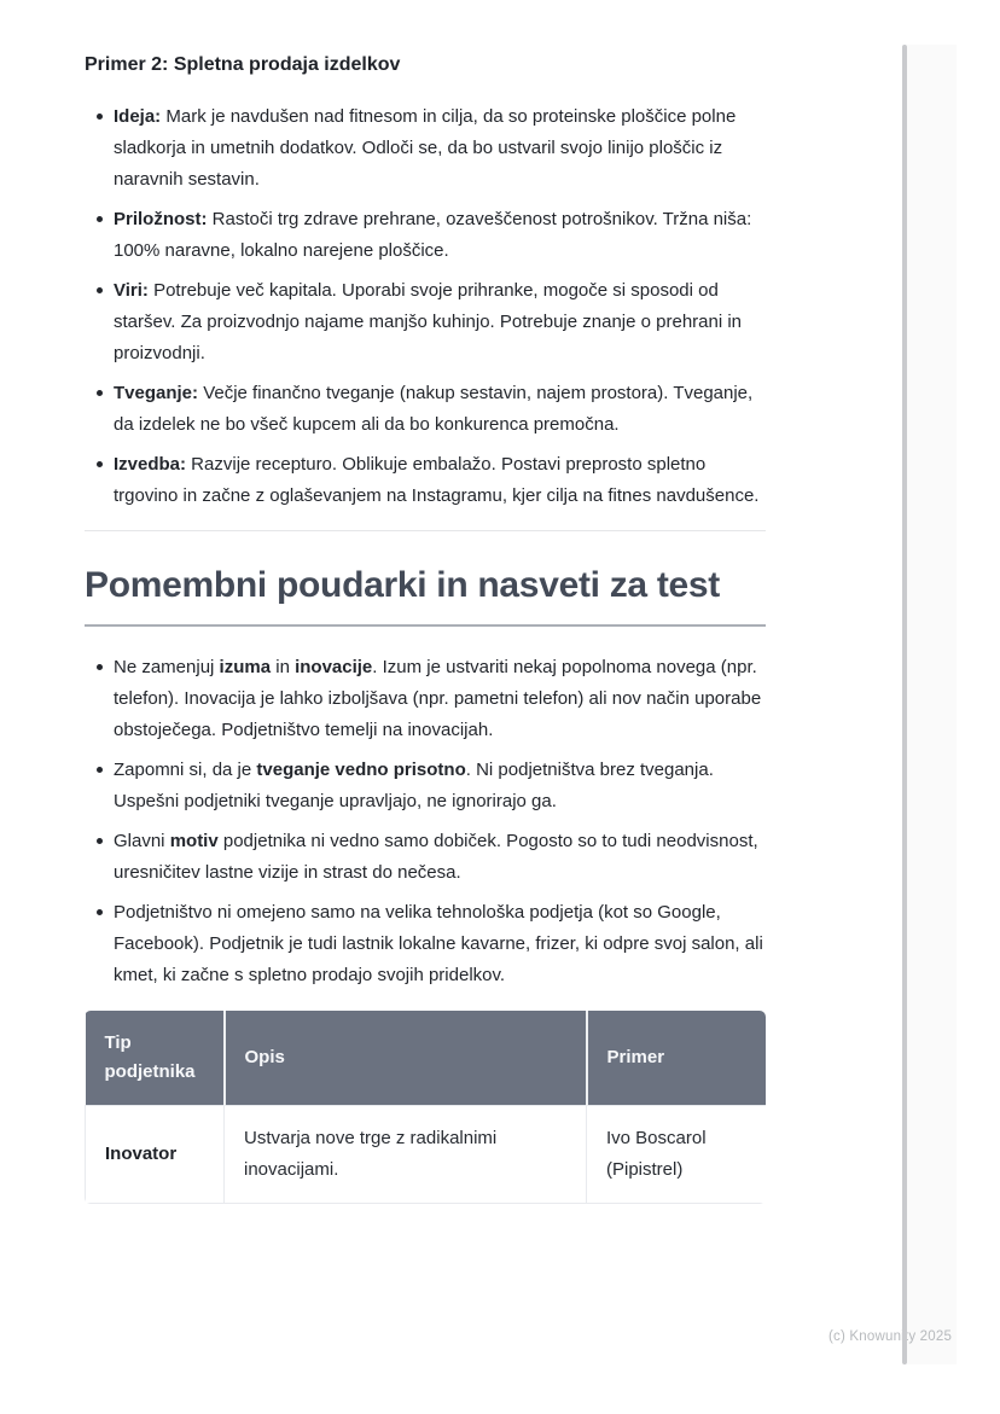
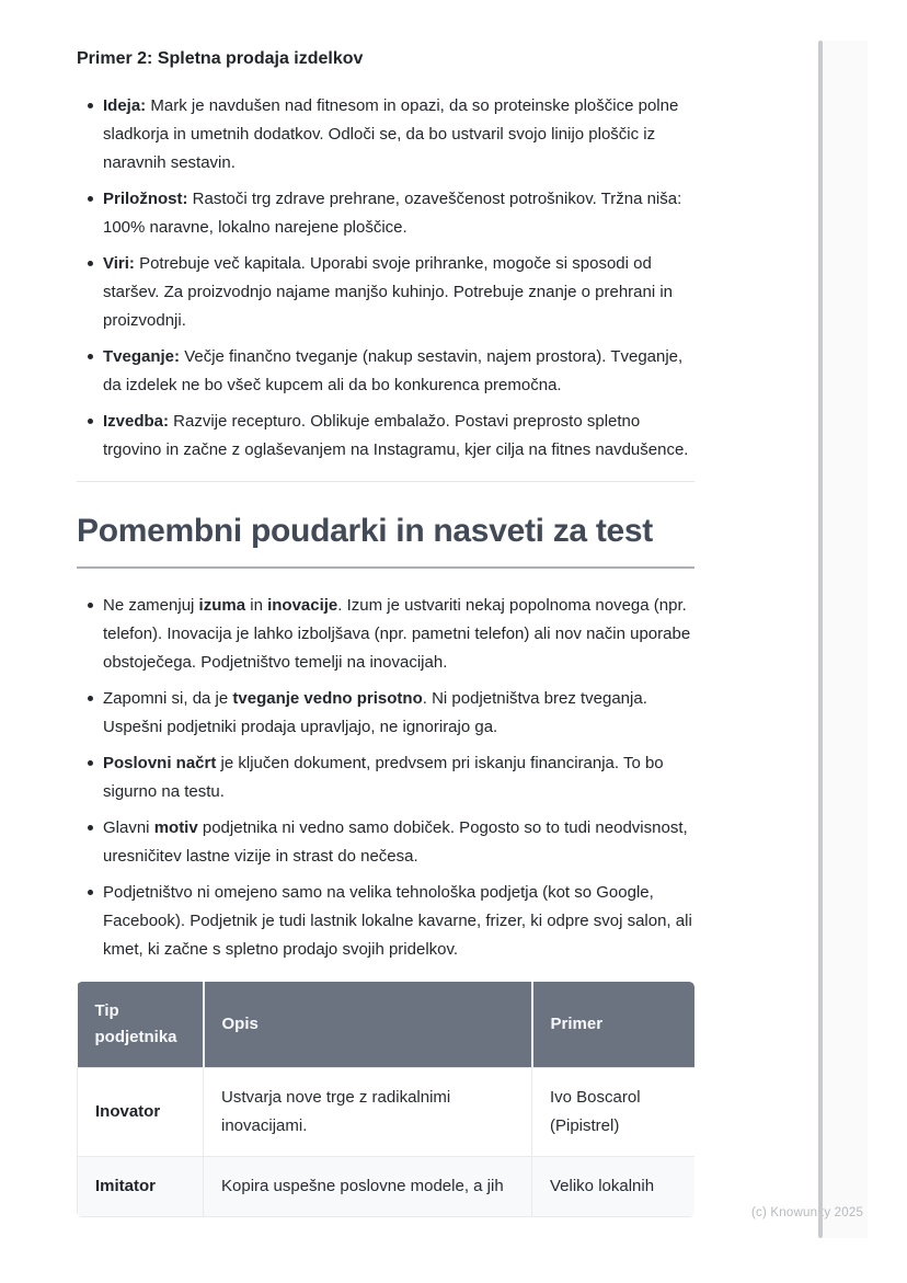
  Primer 2: Spletna prodaja izdelkov
- Ideja: Mark je navdušen nad fitnesom in cilja, da so proteinske ploščice polne sladkorja in umetnih dodatkov. Odloči se, da bo ustvaril svojo linijo ploščic iz naravnih sestavin.
+ Ideja: Mark je navdušen nad fitnesom in opazi, da so proteinske ploščice polne sladkorja in umetnih dodatkov. Odloči se, da bo ustvaril svojo linijo ploščic iz naravnih sestavin.
  Priložnost: Rastoči trg zdrave prehrane, ozaveščenost potrošnikov. Tržna niša: 100% naravne, lokalno narejene ploščice.
  Viri: Potrebuje več kapitala. Uporabi svoje prihranke, mogoče si sposodi od staršev. Za proizvodnjo najame manjšo kuhinjo. Potrebuje znanje o prehrani in proizvodnji.
  Tveganje: Večje finančno tveganje (nakup sestavin, najem prostora). Tveganje, da izdelek ne bo všeč kupcem ali da bo konkurenca premočna.
  Izvedba: Razvije recepturo. Oblikuje embalažo. Postavi preprosto spletno trgovino in začne z oglaševanjem na Instagramu, kjer cilja na fitnes navdušence.
  Pomembni poudarki in nasveti za test
  Ne zamenjuj izuma in inovacije. Izum je ustvariti nekaj popolnoma novega (npr. telefon). Inovacija je lahko izboljšava (npr. pametni telefon) ali nov način uporabe obstoječega. Podjetništvo temelji na inovacijah.
- Zapomni si, da je tveganje vedno prisotno. Ni podjetništva brez tveganja. Uspešni podjetniki tveganje upravljajo, ne ignorirajo ga.
+ Zapomni si, da je tveganje vedno prisotno. Ni podjetništva brez tveganja. Uspešni podjetniki prodaja upravljajo, ne ignorirajo ga.
+ Poslovni načrt je ključen dokument, predvsem pri iskanju financiranja. To bo sigurno na testu.
  Glavni motiv podjetnika ni vedno samo dobiček. Pogosto so to tudi neodvisnost, uresničitev lastne vizije in strast do nečesa.
  Podjetništvo ni omejeno samo na velika tehnološka podjetja (kot so Google, Facebook). Podjetnik je tudi lastnik lokalne kavarne, frizer, ki odpre svoj salon, ali kmet, ki začne s spletno prodajo svojih pridelkov.
  Tip podjetnika	Opis	Primer
  Inovator	Ustvarja nove trge z radikalnimi inovacijami.	Ivo Boscarol (Pipistrel)
+ Imitator	Kopira uspešne poslovne modele, a jih	Veliko lokalnih
  (c) Knowuny 2025
